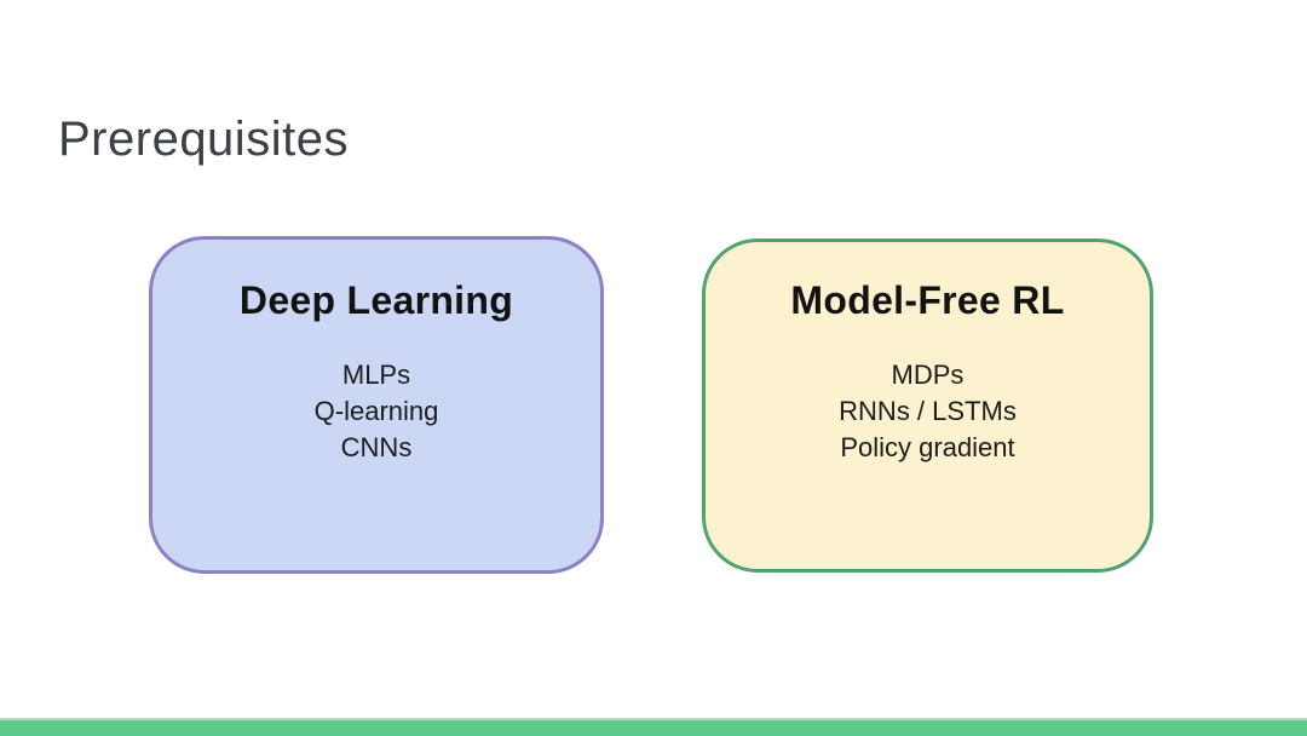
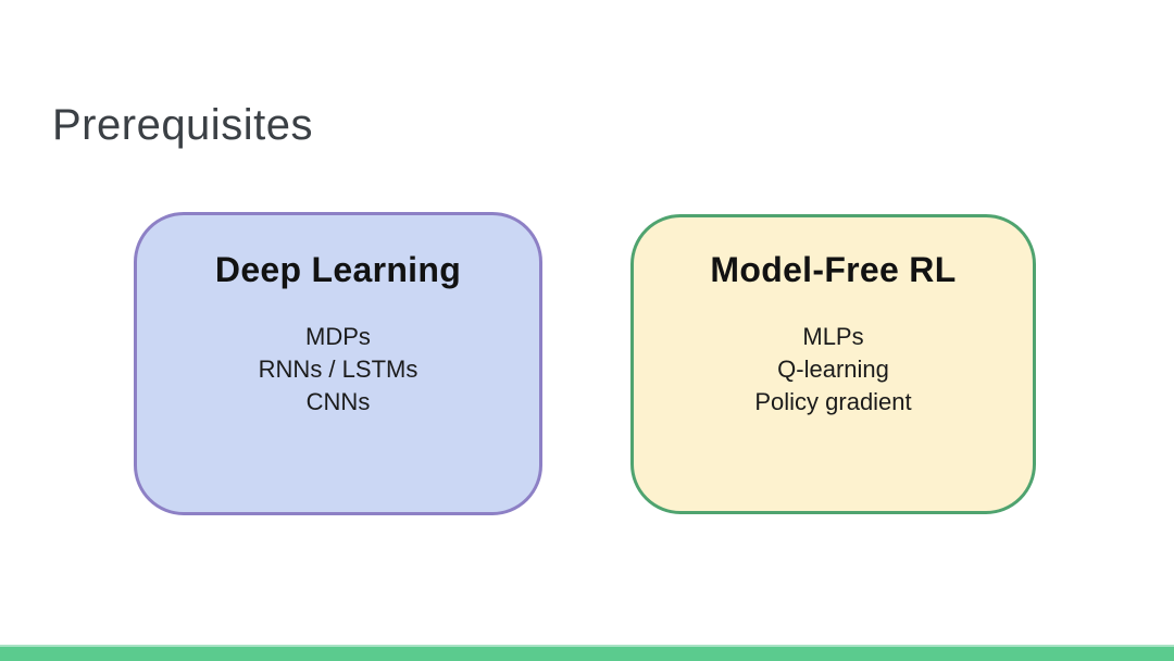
  Prerequisites
  Deep Learning
- MLPs
+ MDPs
- Q-learning
+ RNNs / LSTMs
  CNNs
  Model-Free RL
- MDPs
+ MLPs
- RNNs / LSTMs
+ Q-learning
  Policy gradient
